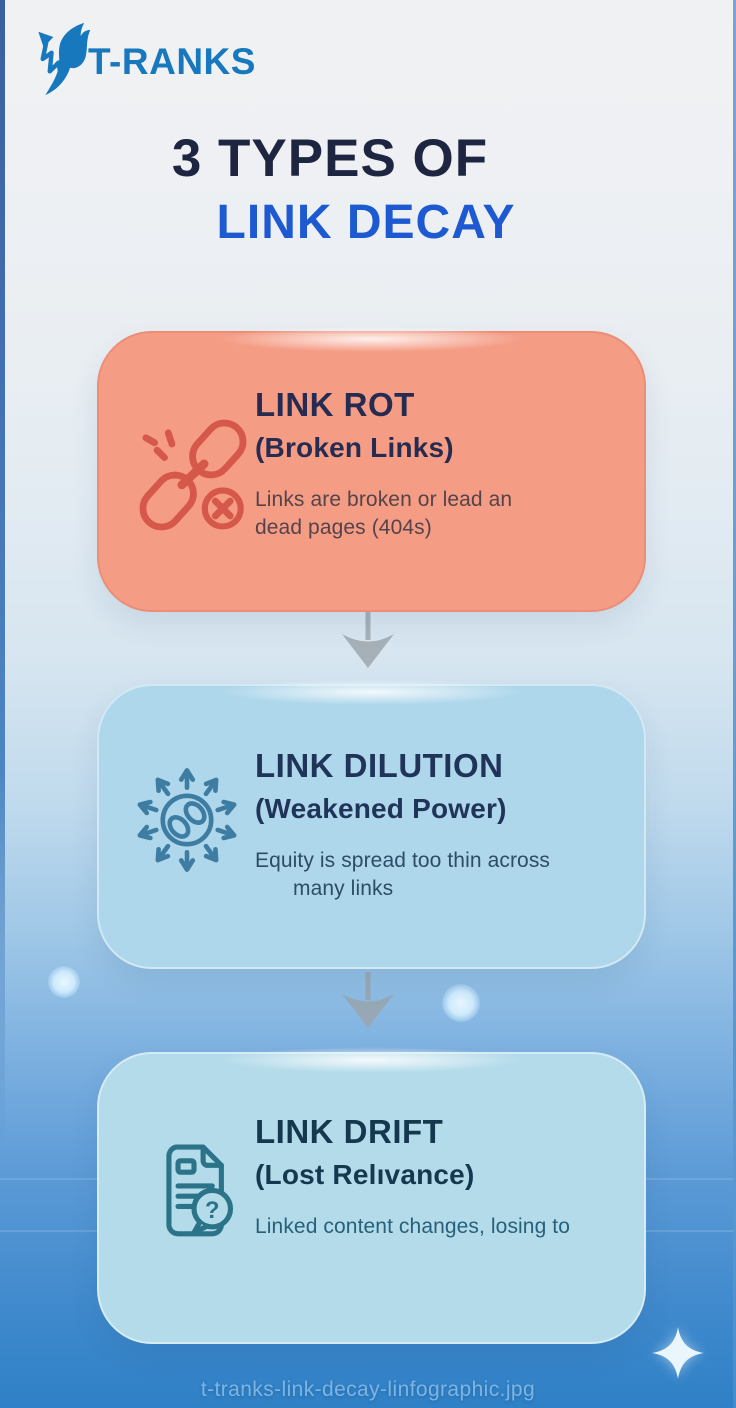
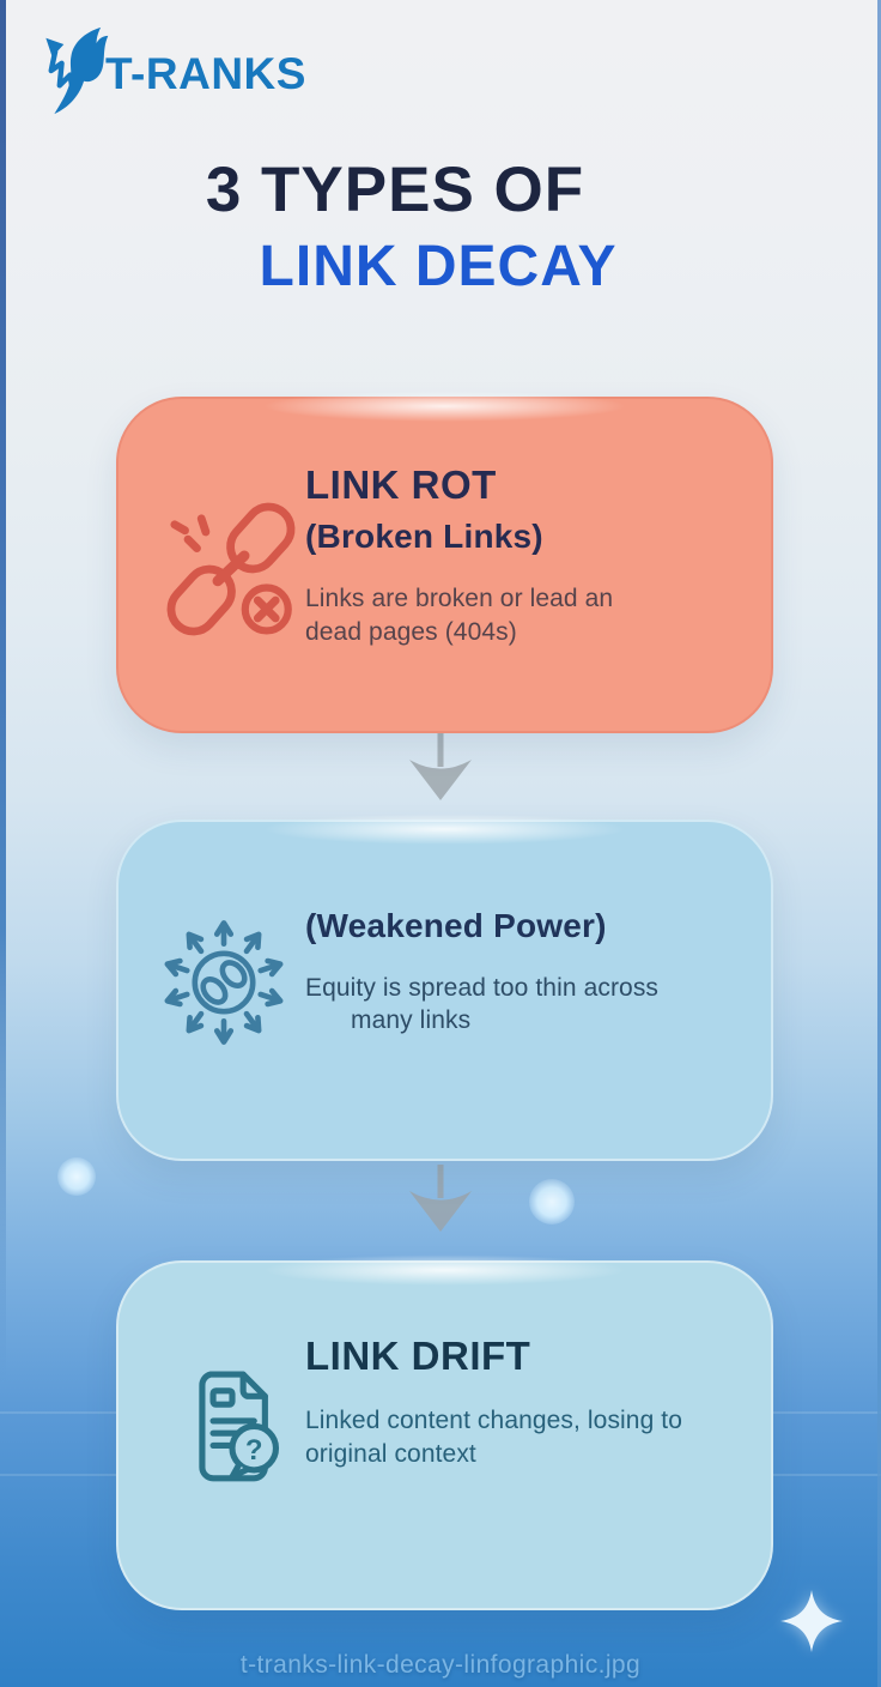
  T-RANKS
  3 TYPES OF
  LINK DECAY
  LINK ROT
  (Broken Links)
  Links are broken or lead an
  dead pages (404s)
- LINK DILUTION
  (Weakened Power)
  Equity is spread too thin across
  many links
  ?
  LINK DRIFT
- (Lost Relıvance)
  Linked content changes, losing to
+ original context
  t-tranks-link-decay-linfographic.jpg
